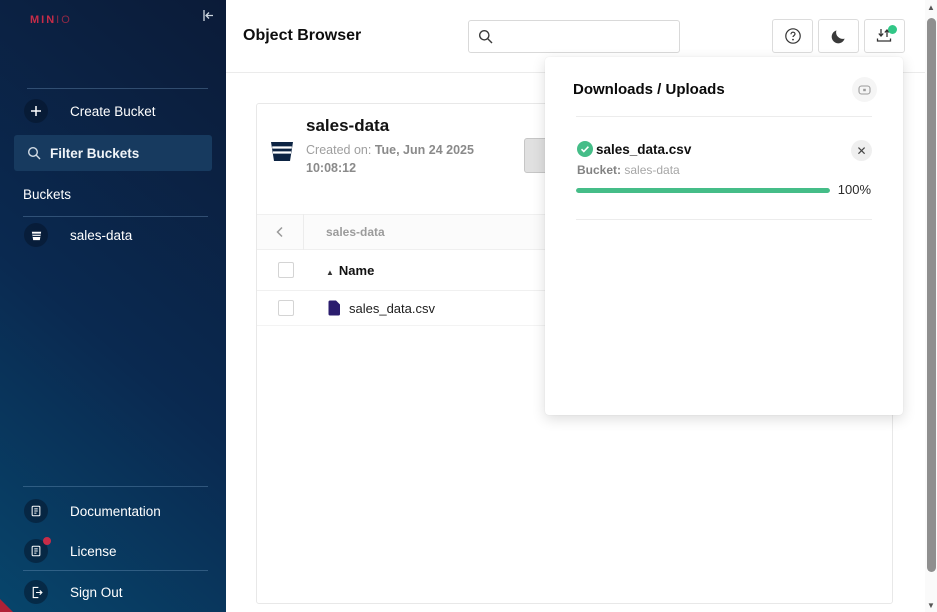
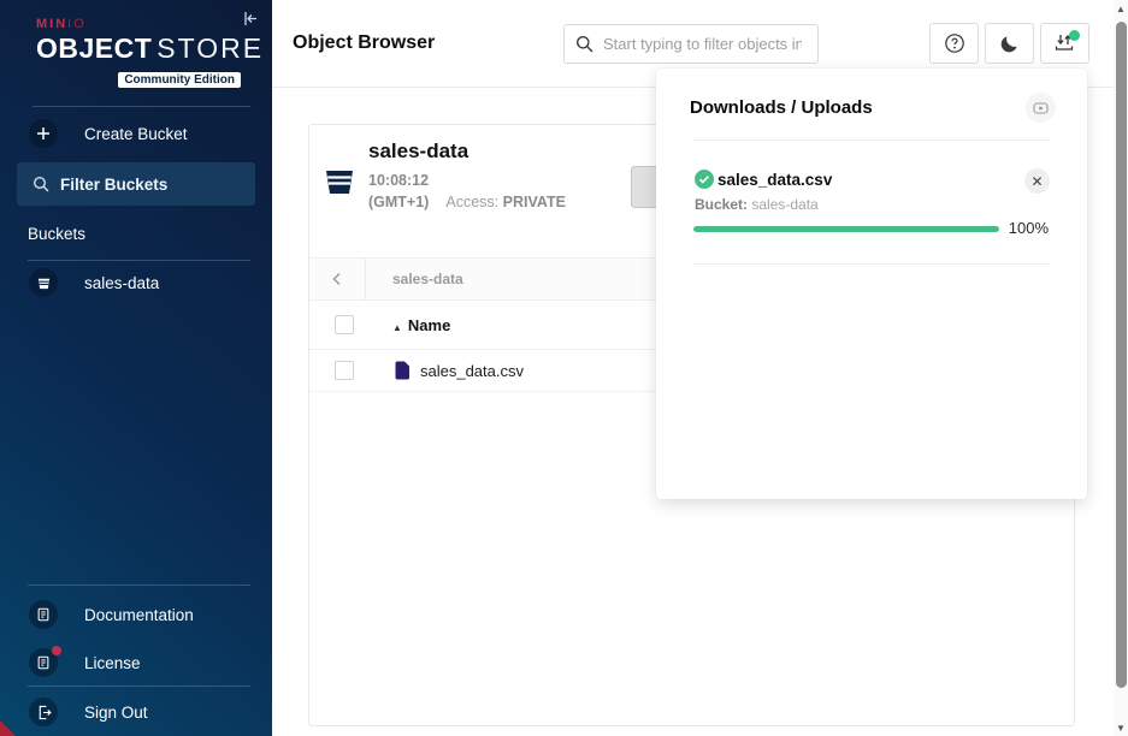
  MINIO
+ OBJECT STORE
+ Community Edition
  Create Bucket
  Filter Buckets
  Buckets
  sales-data
  Documentation
  License
  Sign Out
  Object Browser
+ Start typing to filter objects in
  sales-data
- Created on: Tue, Jun 24 2025
  10:08:12
+ (GMT+1)
+ Access: PRIVATE
  sales-data
  ▲ Name
  sales_data.csv
  Downloads / Uploads
  sales_data.csv
  ✕
  Bucket: sales-data
  100%
  ▲
  ▼
